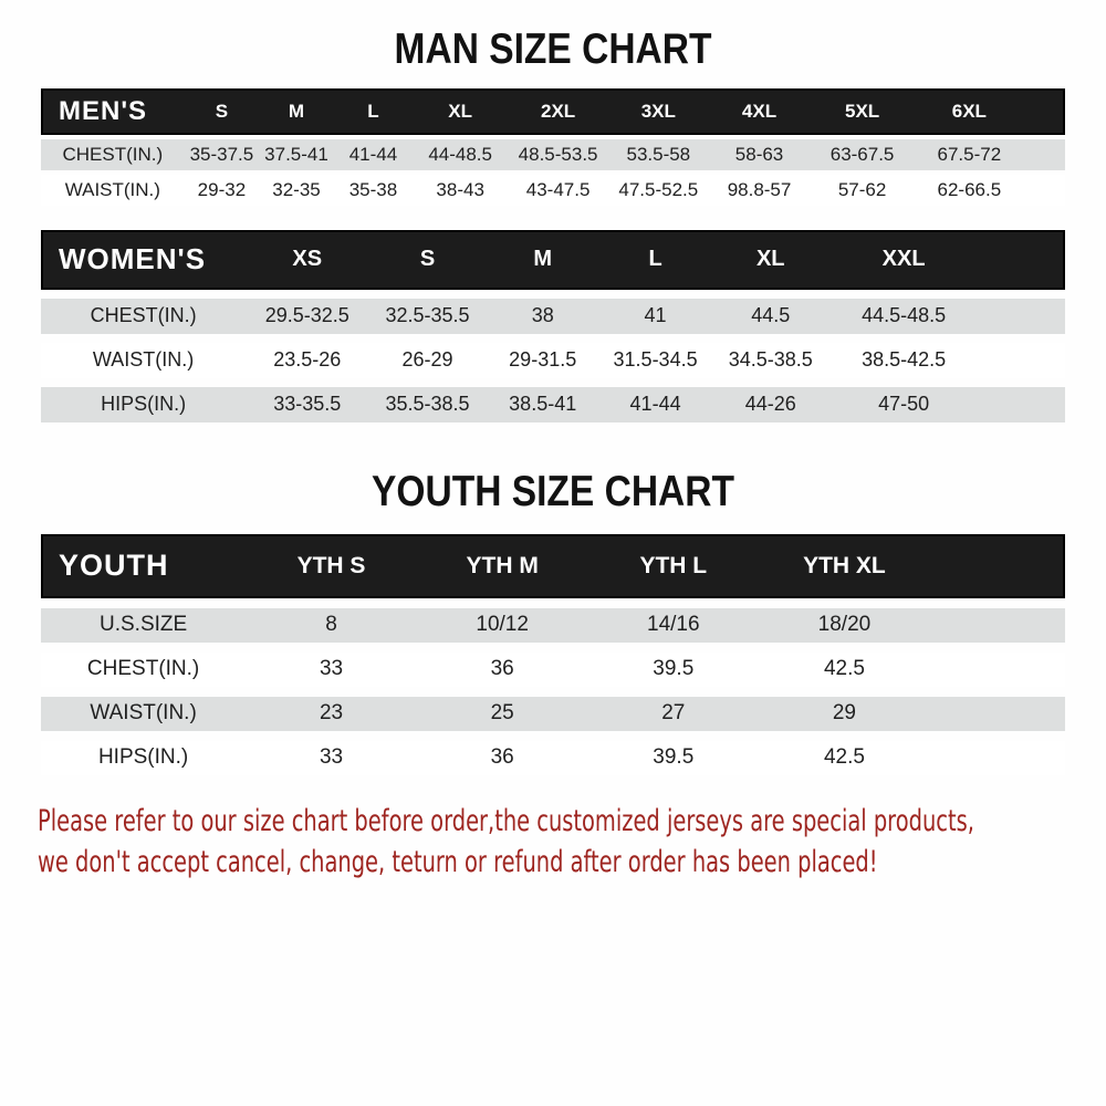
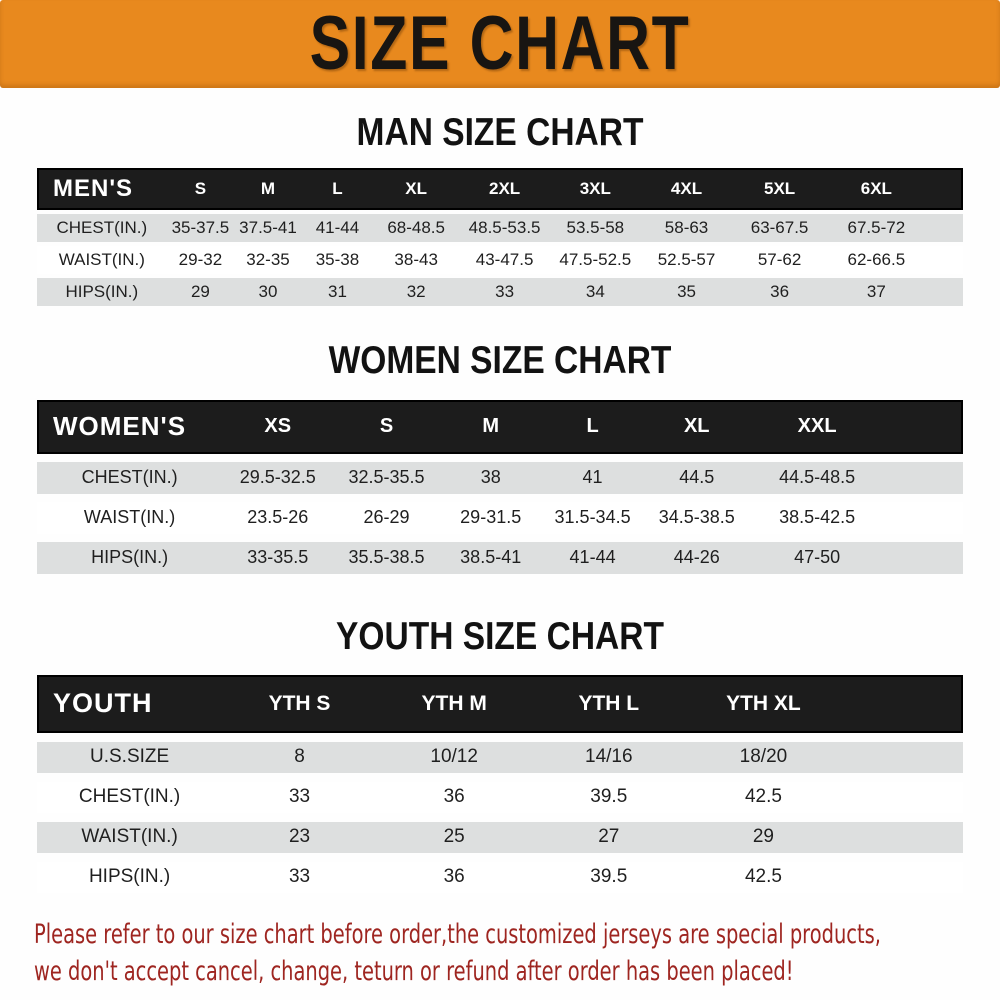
+ SIZE CHART
  MAN SIZE CHART
  MEN'S	S	M	L	XL	2XL	3XL	4XL	5XL	6XL
- CHEST(IN.)	35-37.5	37.5-41	41-44	44-48.5	48.5-53.5	53.5-58	58-63	63-67.5	67.5-72
+ CHEST(IN.)	35-37.5	37.5-41	41-44	68-48.5	48.5-53.5	53.5-58	58-63	63-67.5	67.5-72
- WAIST(IN.)	29-32	32-35	35-38	38-43	43-47.5	47.5-52.5	98.8-57	57-62	62-66.5
+ WAIST(IN.)	29-32	32-35	35-38	38-43	43-47.5	47.5-52.5	52.5-57	57-62	62-66.5
+ HIPS(IN.)	29	30	31	32	33	34	35	36	37
+ WOMEN SIZE CHART
  WOMEN'S	XS	S	M	L	XL	XXL
  CHEST(IN.)	29.5-32.5	32.5-35.5	38	41	44.5	44.5-48.5
  WAIST(IN.)	23.5-26	26-29	29-31.5	31.5-34.5	34.5-38.5	38.5-42.5
  HIPS(IN.)	33-35.5	35.5-38.5	38.5-41	41-44	44-26	47-50
  YOUTH SIZE CHART
  YOUTH	YTH S	YTH M	YTH L	YTH XL
  U.S.SIZE	8	10/12	14/16	18/20
  CHEST(IN.)	33	36	39.5	42.5
  WAIST(IN.)	23	25	27	29
  HIPS(IN.)	33	36	39.5	42.5
  Please refer to our size chart before order,the customized jerseys are special products,
  we don't accept cancel, change, teturn or refund after order has been placed!
